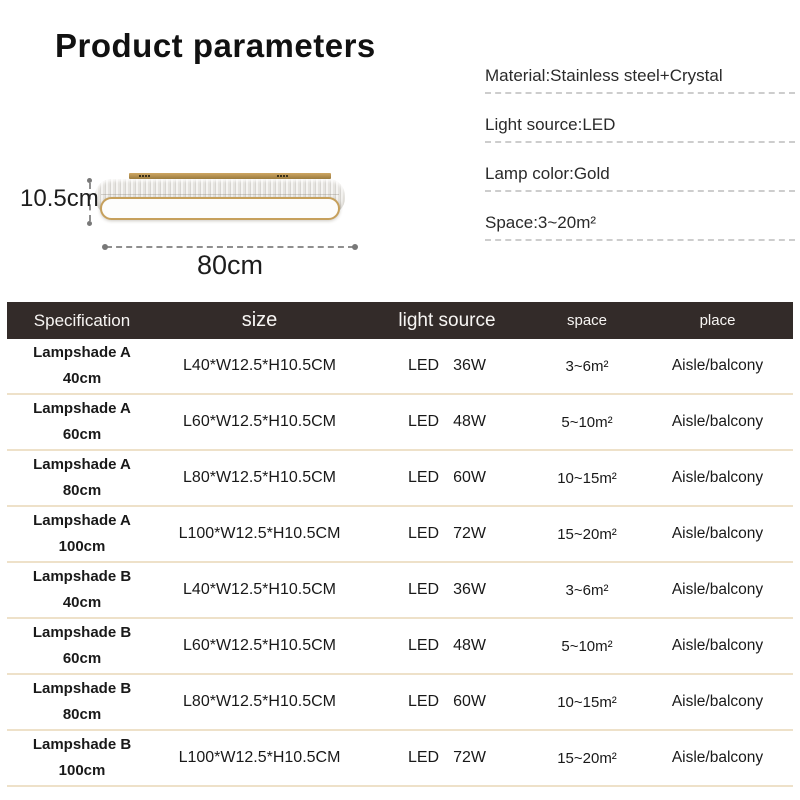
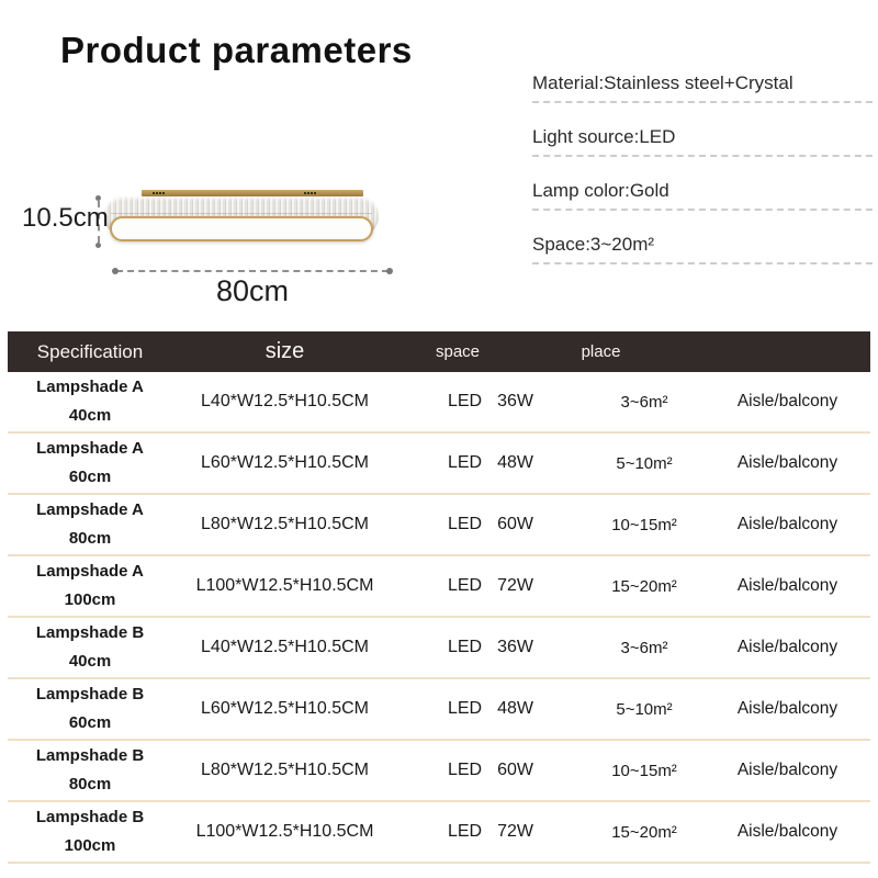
  Product parameters
  10.5cm
  80cm
  Material:Stainless steel+Crystal
  Light source:LED
  Lamp color:Gold
  Space:3~20m²
  Specification
  size
- light source
  space
  place
  Lampshade A
  40cm
  L40*W12.5*H10.5CM
  LED
  36W
  3~6m²
  Aisle/balcony
  Lampshade A
  60cm
  L60*W12.5*H10.5CM
  LED
  48W
  5~10m²
  Aisle/balcony
  Lampshade A
  80cm
  L80*W12.5*H10.5CM
  LED
  60W
  10~15m²
  Aisle/balcony
  Lampshade A
  100cm
  L100*W12.5*H10.5CM
  LED
  72W
  15~20m²
  Aisle/balcony
  Lampshade B
  40cm
  L40*W12.5*H10.5CM
  LED
  36W
  3~6m²
  Aisle/balcony
  Lampshade B
  60cm
  L60*W12.5*H10.5CM
  LED
  48W
  5~10m²
  Aisle/balcony
  Lampshade B
  80cm
  L80*W12.5*H10.5CM
  LED
  60W
  10~15m²
  Aisle/balcony
  Lampshade B
  100cm
  L100*W12.5*H10.5CM
  LED
  72W
  15~20m²
  Aisle/balcony
